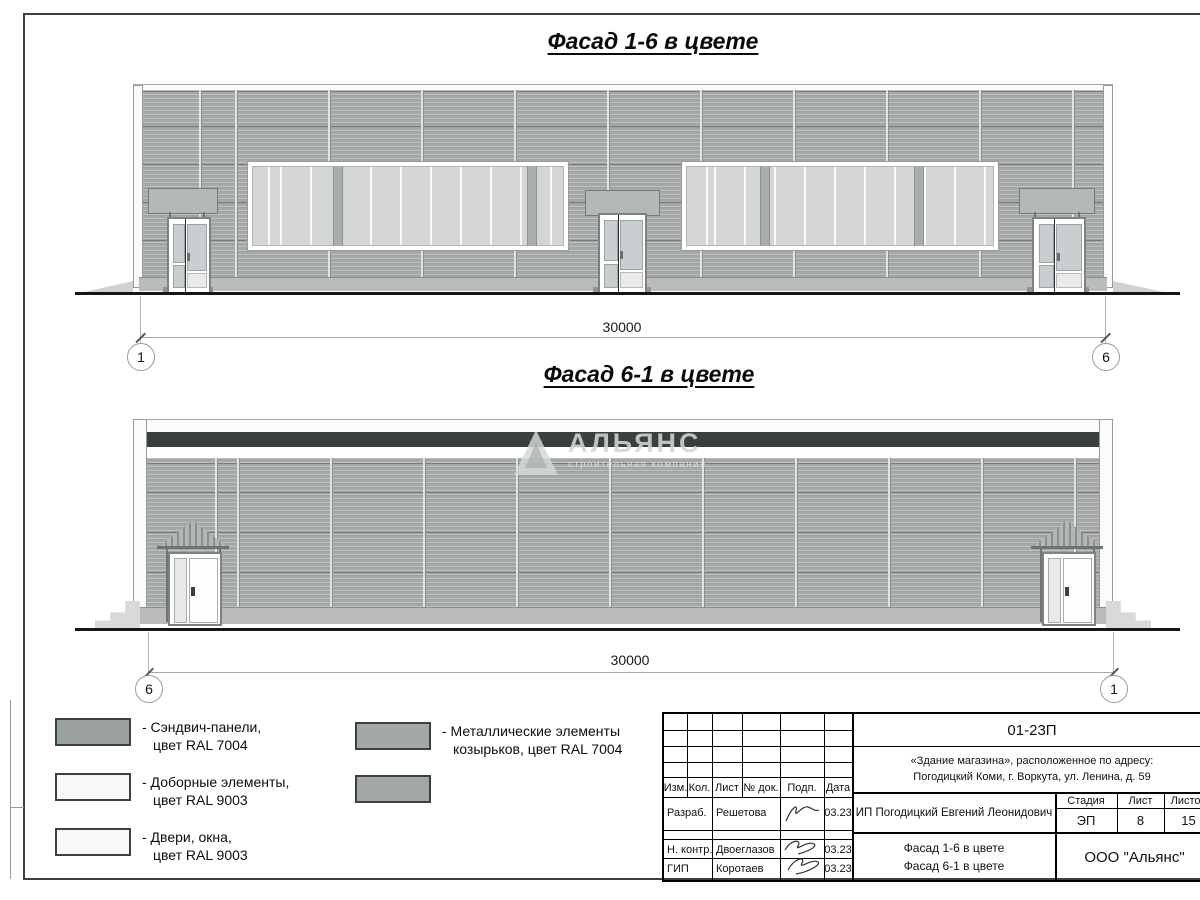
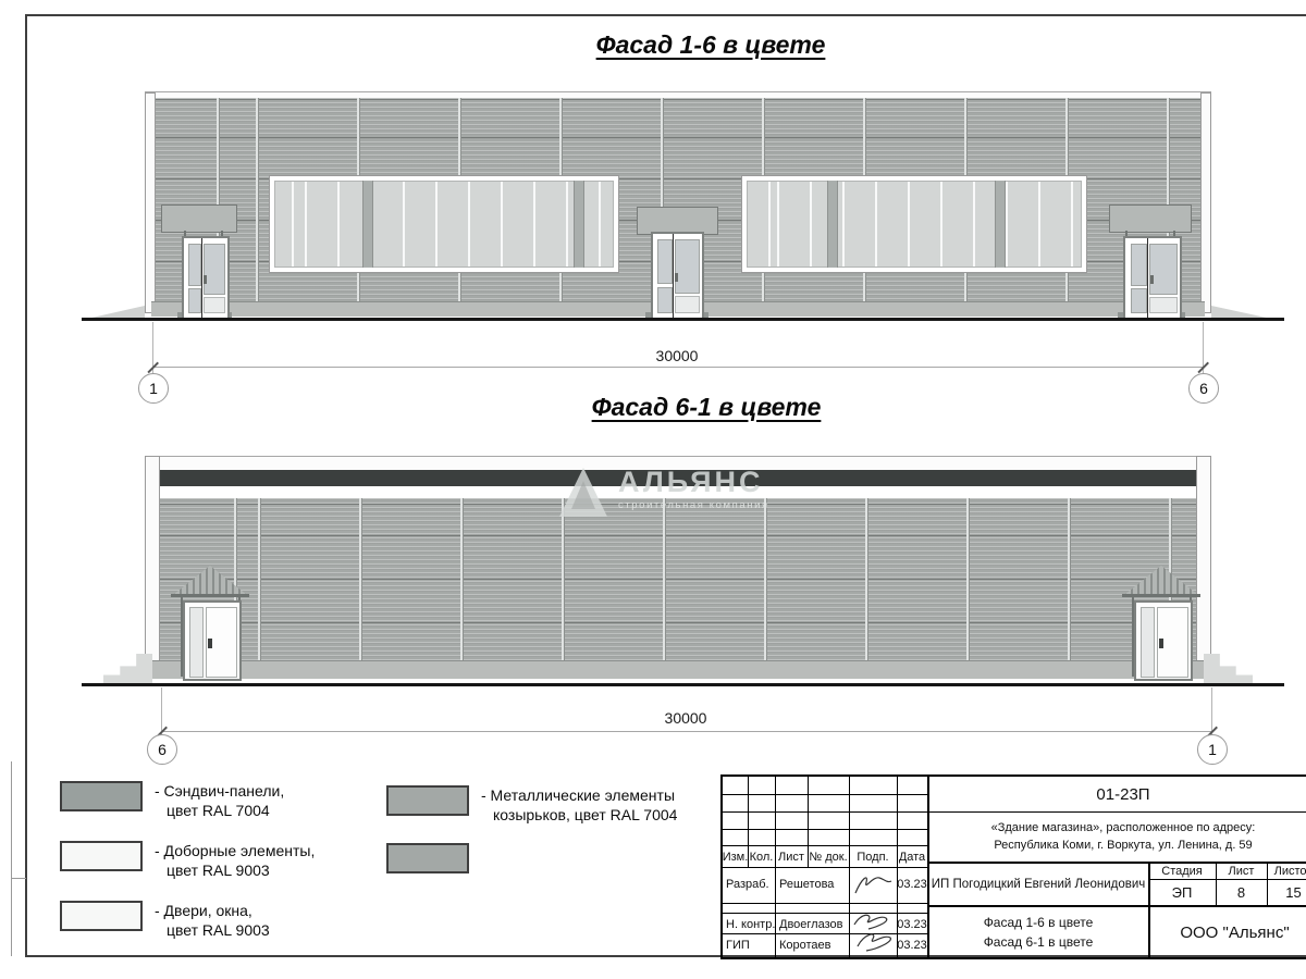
  Фасад 1-6 в цвете
  Фасад 6-1 в цвете
  30000
  1
  6
  АЛЬЯНС
  строительная компания
  30000
  6
  1
  - Сэндвич-панели,
  цвет RAL 7004
  - Доборные элементы,
  цвет RAL 9003
  - Двери, окна,
  цвет RAL 9003
  - Металлические элементы
  козырьков, цвет RAL 7004
  Изм.
  Кол.
  Лист
  № док.
  Подп.
  Дата
  Разраб.
  Решетова
  03.23
  Н. контр.
  Двоеглазов
  03.23
  ГИП
  Коротаев
  03.23
  01-23П
  «Здание магазина», расположенное по адресу:
- Погодицкий Коми, г. Воркута, ул. Ленина, д. 59
+ Республика Коми, г. Воркута, ул. Ленина, д. 59
  ИП Погодицкий Евгений Леонидович
  Фасад 1-6 в цвете
  Фасад 6-1 в цвете
  ООО "Альянс"
  Стадия
  Лист
  Листо
  ЭП
  8
  15
